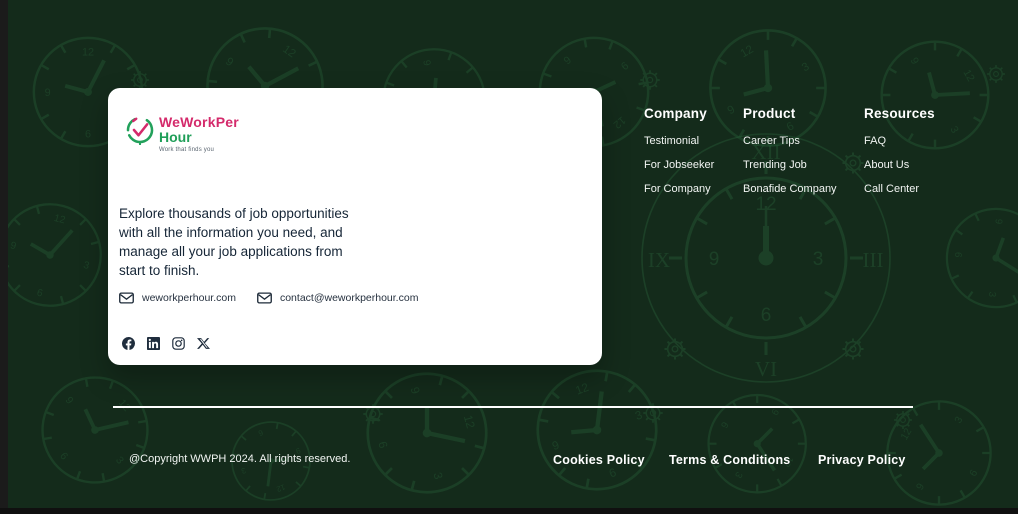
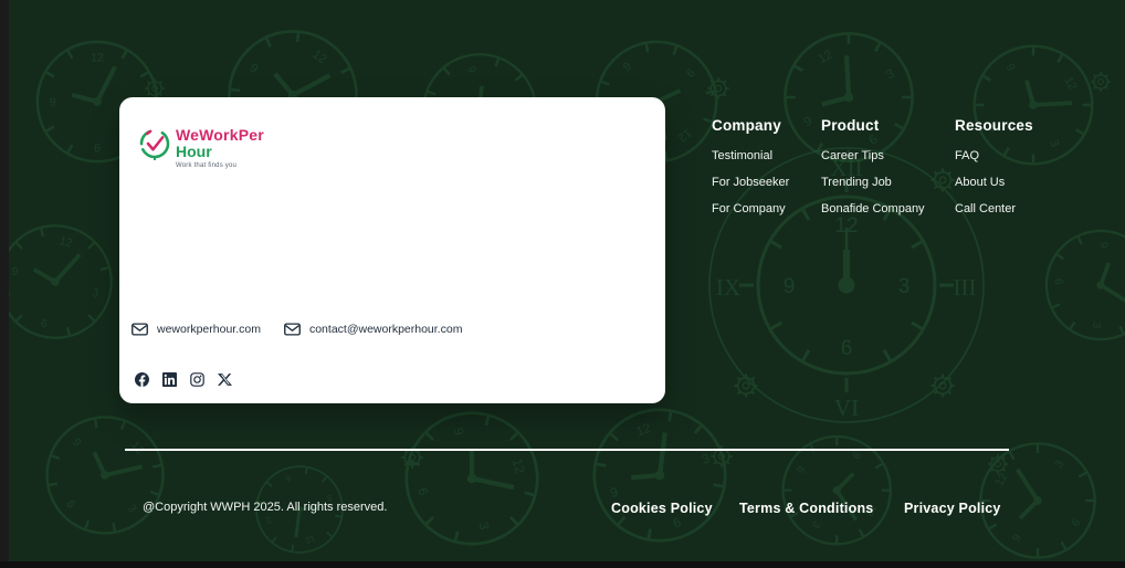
  XII
  WeWorkPer
  Hour
- Explore thousands of job opportunities with all the information you need, and manage all your job applications from start to finish.
  weworkperhour.com
  contact@weworkperhour.com
  Company
  Testimonial
  For Jobseeker
  For Company
  Product
  Career Tips
  Trending Job
  Bonafide Company
  Resources
  FAQ
  About Us
  Call Center
- @Copyright WWPH 2024. All rights reserved.
+ @Copyright WWPH 2025. All rights reserved.
  Cookies Policy
  Terms & Conditions
  Privacy Policy
